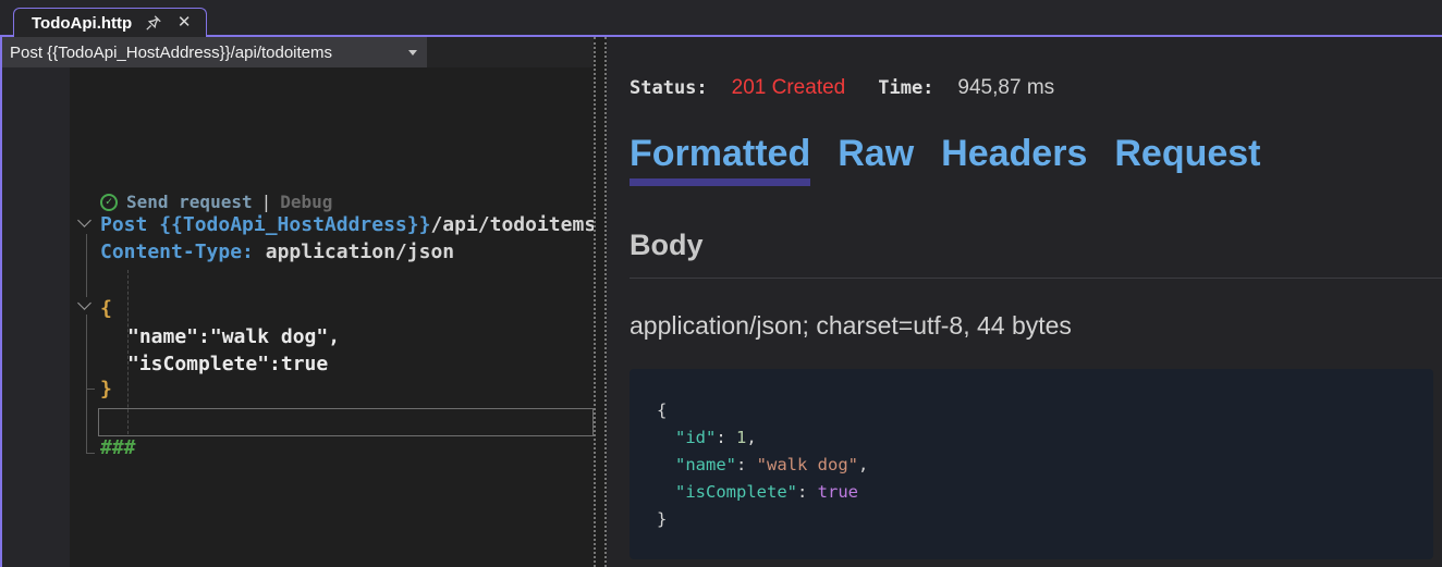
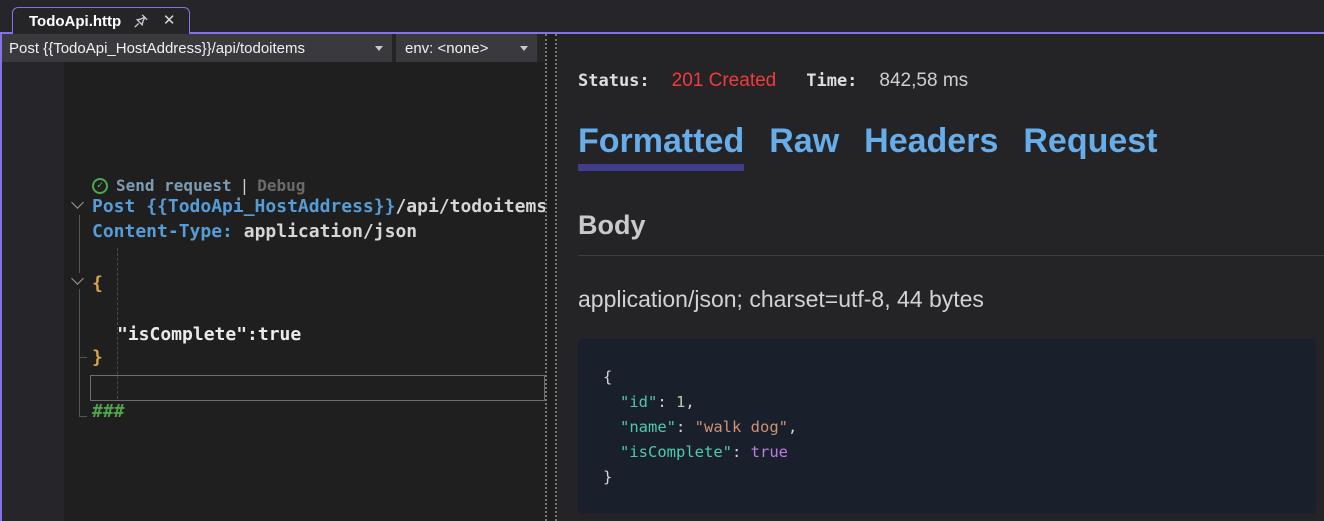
  TodoApi.http
  ✕
  Post {{TodoApi_HostAddress}}/api/todoitems
+ env: <none>
  Send request
  |
  Debug
  Post {{TodoApi_HostAddress}}/api/todoitems
  Content-Type: application/json
  {
- "name":"walk dog",
  "isComplete":true
  }
  ###
  Status: 201 Created
- Time: 945,87 ms
+ Time: 842,58 ms
  Formatted
  Raw
  Headers
  Request
  Body
  application/json; charset=utf-8, 44 bytes
  {
  "id": 1,
  "name": "walk dog",
  "isComplete": true
  }
